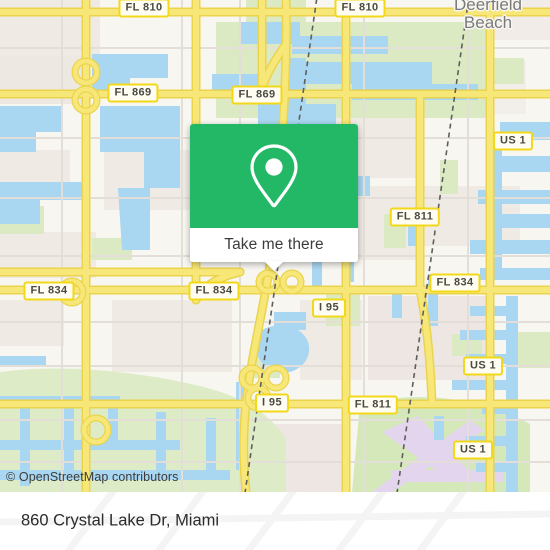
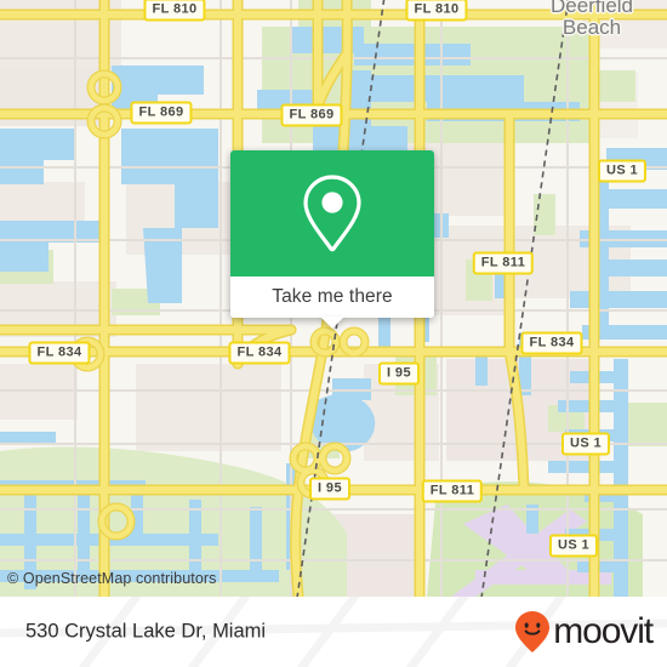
  FL 810
  FL 810
  FL 869
  FL 869
  US 1
  FL 811
  FL 834
  FL 834
  FL 834
  I 95
  US 1
  I 95
  FL 811
  US 1
  Deerfield
  Beach
  © OpenStreetMap contributors
  Take me there
- 860 Crystal Lake Dr, Miami
+ 530 Crystal Lake Dr, Miami
+ moovit
